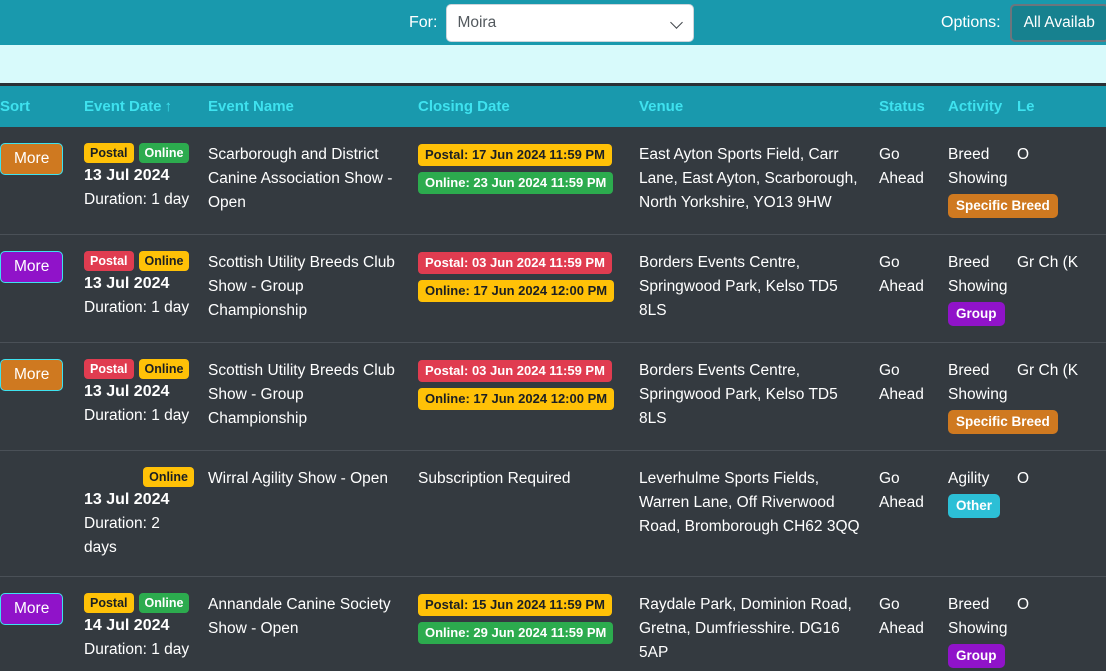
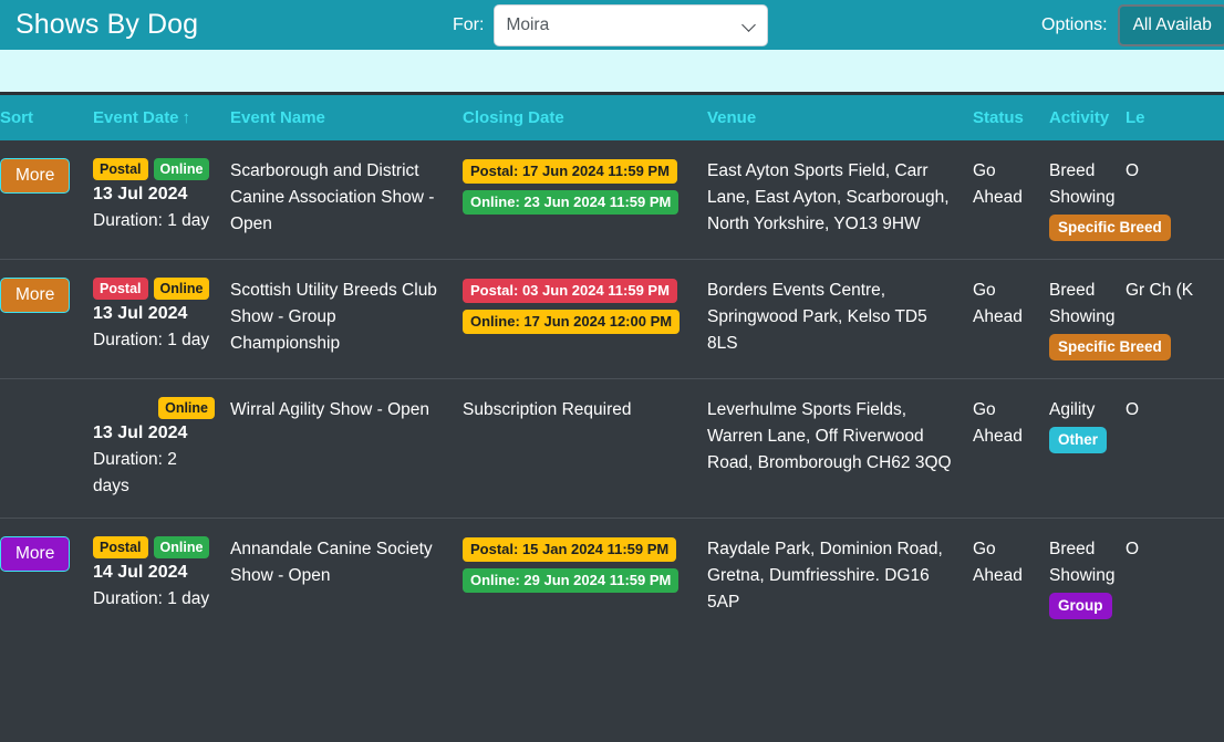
+ Shows By Dog
  For:
  Moira
  Options:
  All Availab
  Sort	Event Date ↑	Event Name	Closing Date	Venue	Status	Activity	Le
  More	Postal Online13 Jul 2024Duration: 1 day	Scarborough and District Canine Association Show - Open	Postal: 17 Jun 2024 11:59 PMOnline: 23 Jun 2024 11:59 PM	East Ayton Sports Field, Carr Lane, East Ayton, Scarborough, North Yorkshire, YO13 9HW	Go Ahead	Breed ShowingSpecific Breed	O
- More	Postal Online13 Jul 2024Duration: 1 day	Scottish Utility Breeds Club Show - Group Championship	Postal: 03 Jun 2024 11:59 PMOnline: 17 Jun 2024 12:00 PM	Borders Events Centre, Springwood Park, Kelso TD5 8LS	Go Ahead	Breed ShowingGroup	Gr Ch (K
  More	Postal Online13 Jul 2024Duration: 1 day	Scottish Utility Breeds Club Show - Group Championship	Postal: 03 Jun 2024 11:59 PMOnline: 17 Jun 2024 12:00 PM	Borders Events Centre, Springwood Park, Kelso TD5 8LS	Go Ahead	Breed ShowingSpecific Breed	Gr Ch (K
  	Online13 Jul 2024Duration: 2 days	Wirral Agility Show - Open	Subscription Required	Leverhulme Sports Fields, Warren Lane, Off Riverwood Road, Bromborough CH62 3QQ	Go Ahead	AgilityOther	O
- More	Postal Online14 Jul 2024Duration: 1 day	Annandale Canine Society Show - Open	Postal: 15 Jun 2024 11:59 PMOnline: 29 Jun 2024 11:59 PM	Raydale Park, Dominion Road, Gretna, Dumfriesshire. DG16 5AP	Go Ahead	Breed ShowingGroup	O
+ More	Postal Online14 Jul 2024Duration: 1 day	Annandale Canine Society Show - Open	Postal: 15 Jan 2024 11:59 PMOnline: 29 Jun 2024 11:59 PM	Raydale Park, Dominion Road, Gretna, Dumfriesshire. DG16 5AP	Go Ahead	Breed ShowingGroup	O
